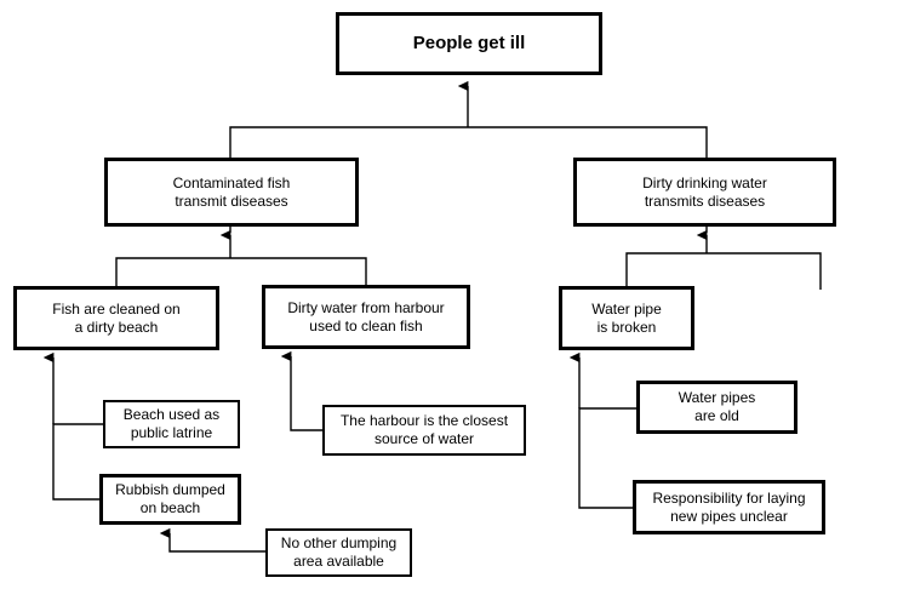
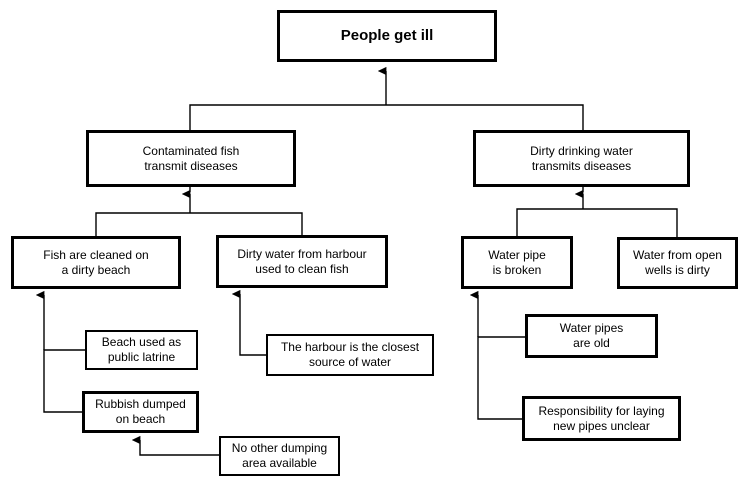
  People get ill
  Contaminated fish
  transmit diseases
  Dirty drinking water
  transmits diseases
  Fish are cleaned on
  a dirty beach
  Dirty water from harbour
  used to clean fish
  Water pipe
  is broken
+ Water from open
+ wells is dirty
  Beach used as
  public latrine
  Rubbish dumped
  on beach
  No other dumping
  area available
  The harbour is the closest
  source of water
  Water pipes
  are old
  Responsibility for laying
  new pipes unclear
